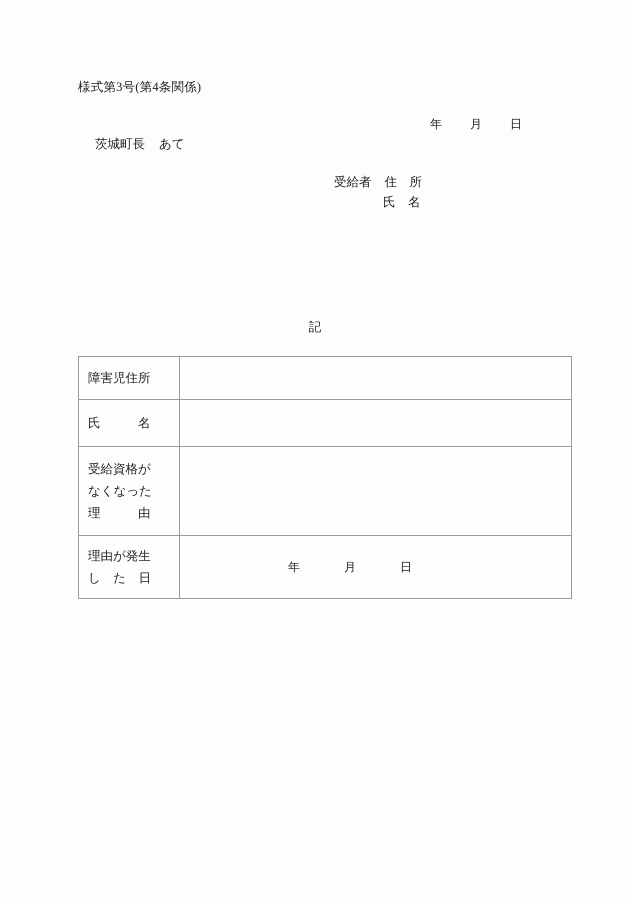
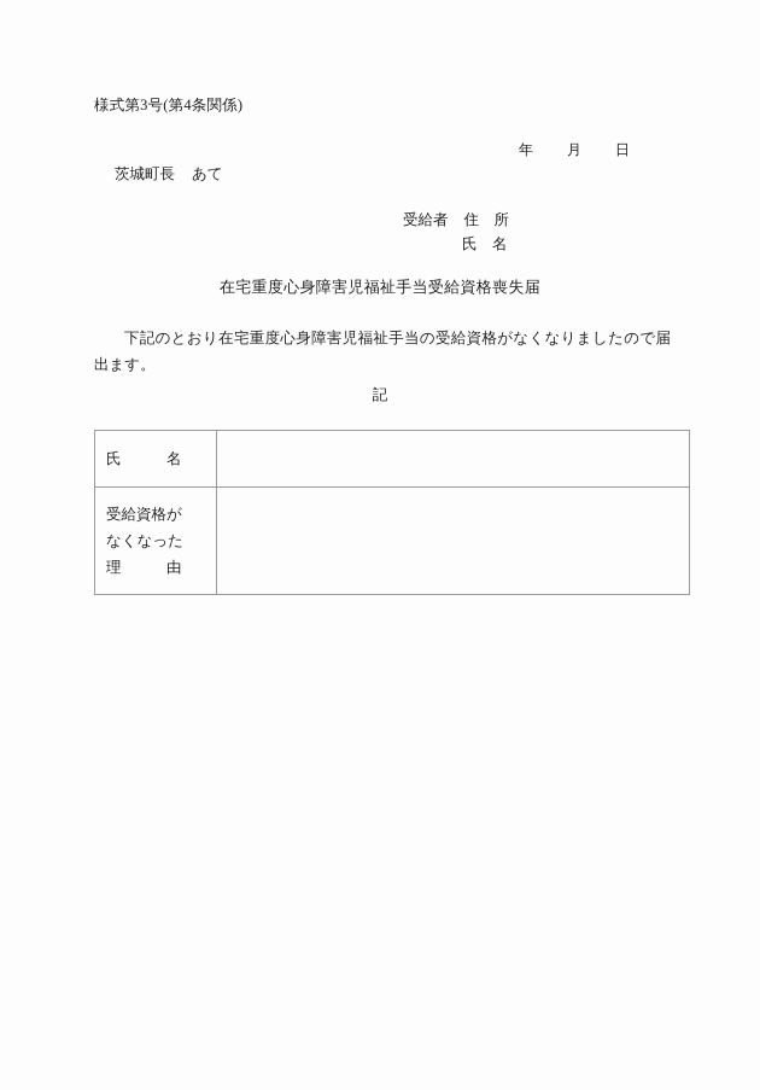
  様式第3号(第4条関係)
  年 月 日
  茨城町長 あて
  受給者 住 所
  氏 名
+ 在宅重度心身障害児福祉手当受給資格喪失届
+ 下記のとおり在宅重度心身障害児福祉手当の受給資格がなくなりましたので届出ます。
  記
- 障害児住所
  氏 名
  受給資格が なくなった 理 由
- 理由が発生 し た 日	年 月 日
